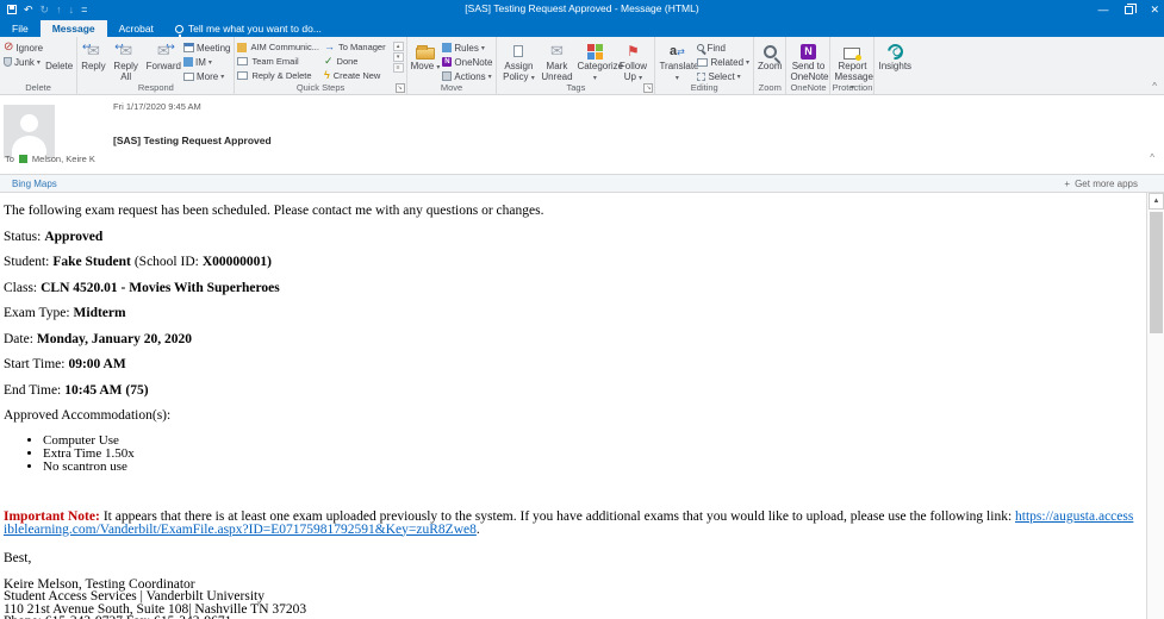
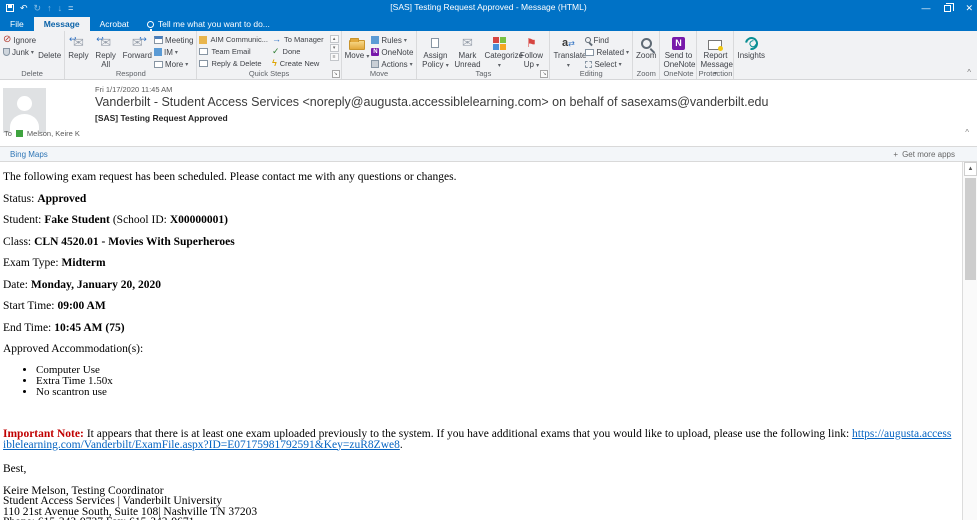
  ↶
  ↻
  ↑
  ↓
  =
  [SAS] Testing Request Approved - Message (HTML)
  —
  ✕
  File
  Message
  Acrobat
  Tell me what you want to do...
  ⊘
  Ignore
  Junk
  Delete
  Delete
  ✉
  ↩
  Reply
  ✉
  ↩
  Reply All
  ✉
  ↪
  Forward
  Meeting
  IM
  More
  Respond
  AIM Communic...
  Team Email
  Reply & Delete
  →
  To Manager
  ✓
  Done
  ϟ
  Create New
  Quick Steps
  Move
  Rules
  OneNote
  Actions
  Move
  Assign Policy
  ✉
  Mark Unread
  Categorize
  ⚑
  Follow Up
  Tags
  a
  ⇄
  Translate
  Find
  Related
  Select
  Editing
  Zoom
  Zoom
  N
  Send to OneNote
  OneNote
  Report Message
  Protection
  Insights
  ^
- Fri 1/17/2020 9:45 AM
+ Fri 1/17/2020 11:45 AM
+ Vanderbilt - Student Access Services <noreply@augusta.accessiblelearning.com> on behalf of sasexams@vanderbilt.edu
  [SAS] Testing Request Approved
  To
  Melson, Keire K
  ^
  Bing Maps
  +
  Get more apps
  The following exam request has been scheduled. Please contact me with any questions or changes.
  Status: Approved
  Student: Fake Student (School ID: X00000001)
  Class: CLN 4520.01 - Movies With Superheroes
  Exam Type: Midterm
  Date: Monday, January 20, 2020
  Start Time: 09:00 AM
  End Time: 10:45 AM (75)
  Approved Accommodation(s):
  Computer Use
  Extra Time 1.50x
  No scantron use
  Important Note: It appears that there is at least one exam uploaded previously to the system. If you have additional exams that you would like to upload, please use the following link: https://augusta.accessiblelearning.com/Vanderbilt/ExamFile.aspx?ID=E07175981792591&Key=zuR8Zwe8.
  Best,
  Keire Melson, Testing Coordinator
  Student Access Services | Vanderbilt University
  110 21st Avenue South, Suite 108| Nashville TN 37203
